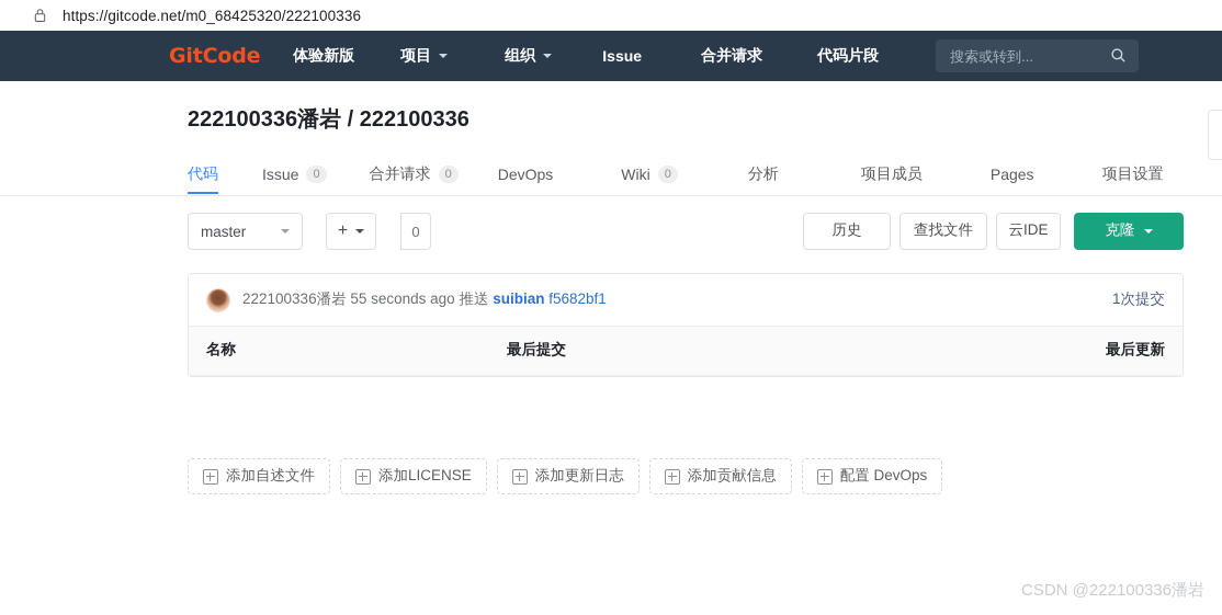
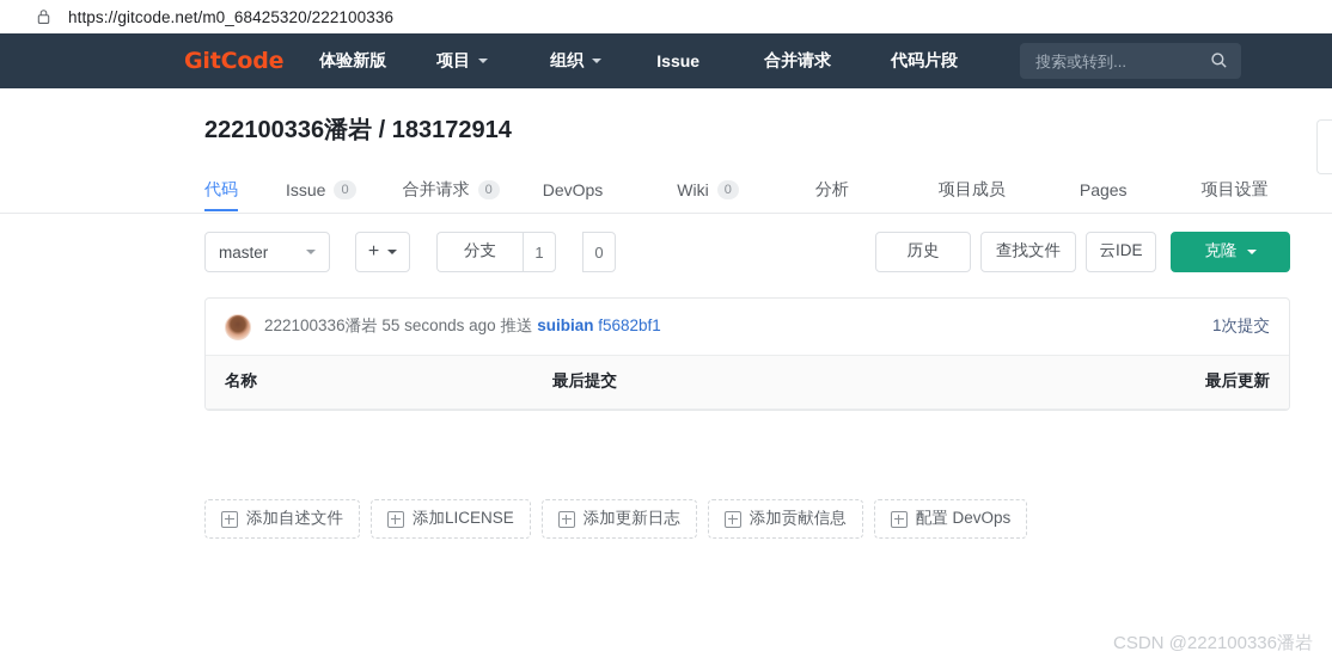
  https://gitcode.net/m0_68425320/222100336
  GitCode
  体验新版
  项目
  组织
  Issue
  合并请求
  代码片段
  搜索或转到...
- 222100336潘岩 / 222100336
+ 222100336潘岩 / 183172914
  代码
  Issue
  0
  合并请求
  0
  DevOps
  Wiki
  0
  分析
  项目成员
  Pages
  项目设置
  master
  +
+ 分支
+ 1
  0
  历史
  查找文件
  云IDE
  克隆
  222100336潘岩 55 seconds ago 推送 suibian f5682bf1
  1次提交
  名称
  最后提交
  最后更新
  添加自述文件
  添加LICENSE
  添加更新日志
  添加贡献信息
  配置 DevOps
  CSDN @222100336潘岩
